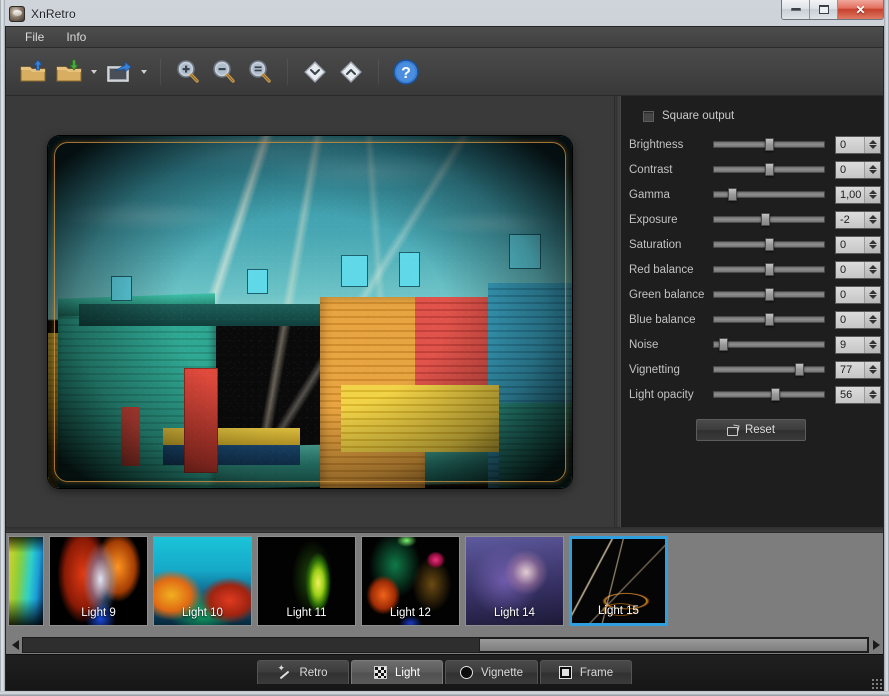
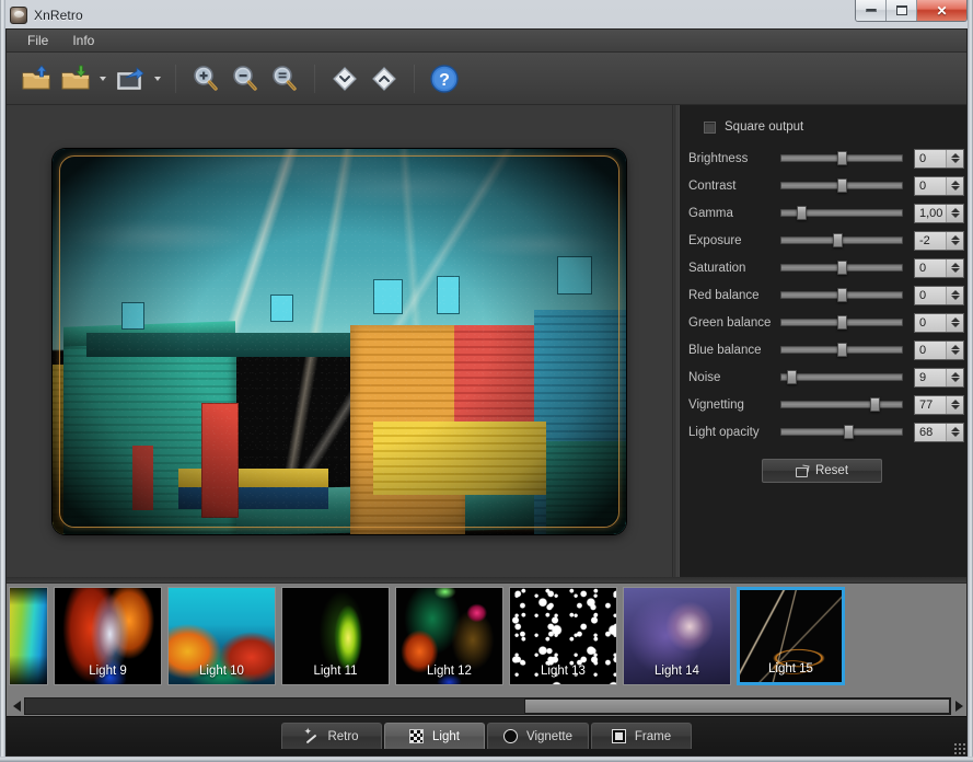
  XnRetro
  ✕
  File
  Info
  ?
  Square output
  Brightness
  0
  Contrast
  0
  Gamma
  1,00
  Exposure
  -2
  Saturation
  0
  Red balance
  0
  Green balance
  0
  Blue balance
  0
  Noise
  9
  Vignetting
  77
  Light opacity
- 56
+ 68
  Reset
  Light 9
  Light 10
  Light 11
  Light 12
+ Light 13
  Light 14
  Light 15
  Retro
  Light
  Vignette
  Frame
